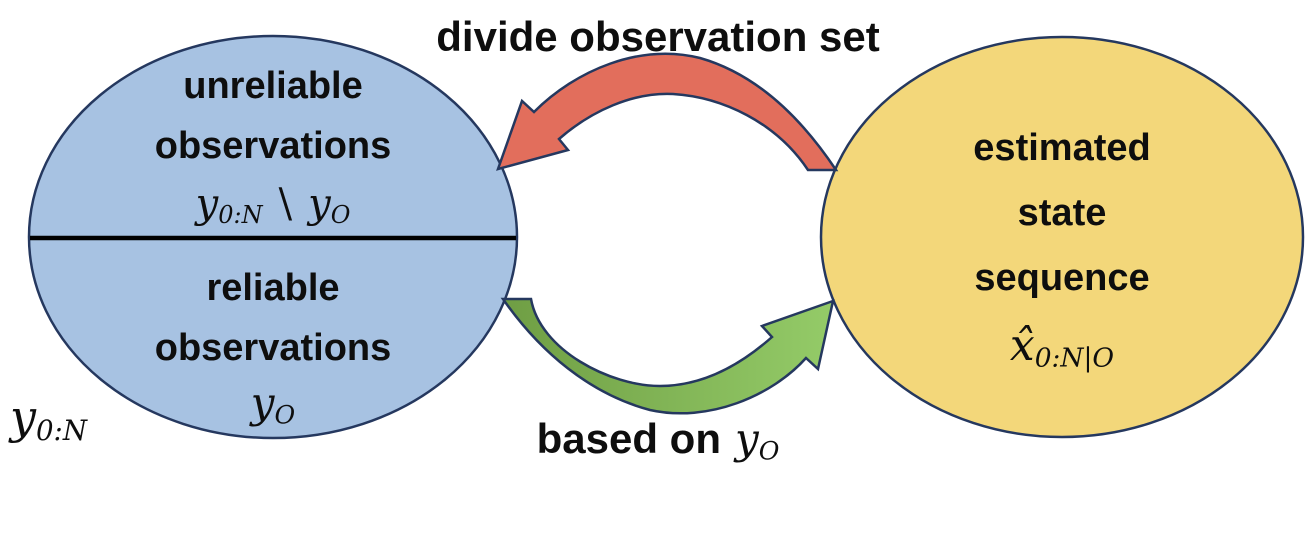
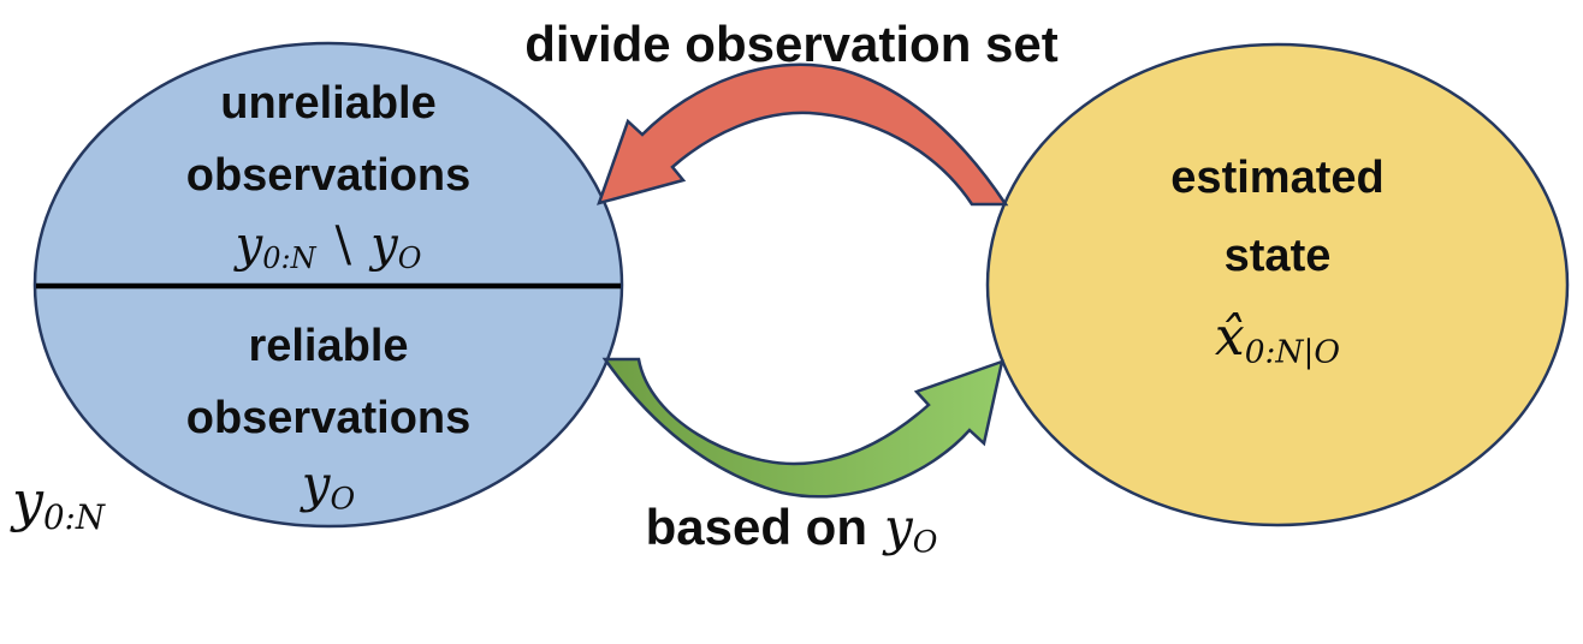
  divide observation set
  unreliable
  observations
  y0:N \ yO
  reliable
  observations
  yO
  y0:N
  estimated
  state
- sequence
  x̂0:N|O
  based on yO
